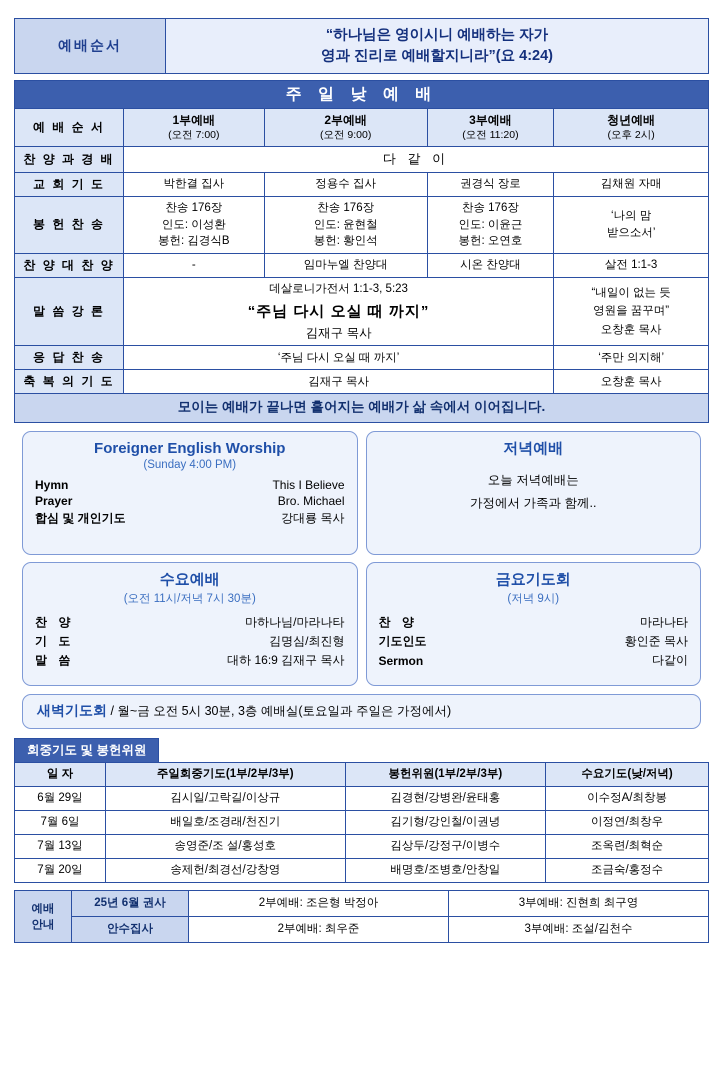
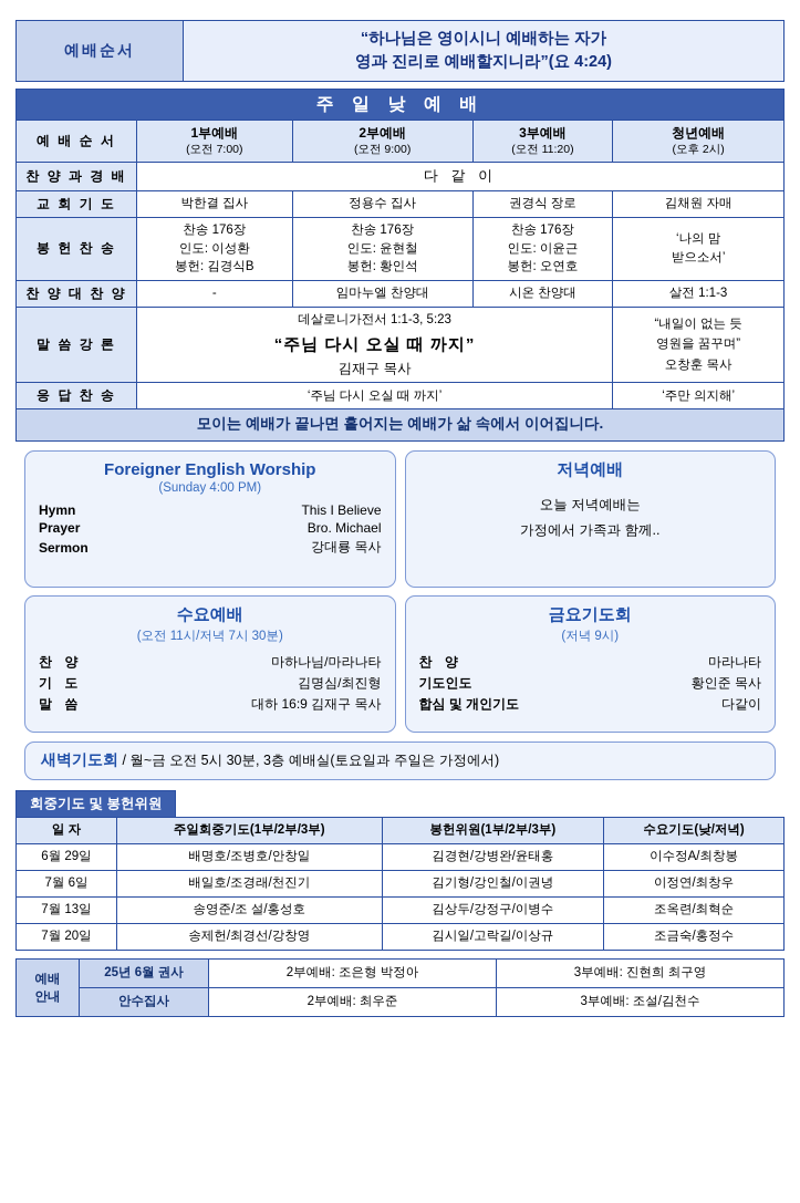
  예배순서	“하나님은 영이시니 예배하는 자가 영과 진리로 예배할지니라”(요 4:24)
  주 일 낮 예 배
  예 배 순 서	1부예배 (오전 7:00)	2부예배 (오전 9:00)	3부예배 (오전 11:20)	청년예배 (오후 2시)
  찬 양 과 경 배	다 같 이
  교 회 기 도	박한결 집사	정용수 집사	권경식 장로	김채원 자매
  봉 헌 찬 송	찬송 176장 인도: 이성환 봉헌: 김경식B	찬송 176장 인도: 윤현철 봉헌: 황인석	찬송 176장 인도: 이윤근 봉헌: 오연호	‘나의 맘 받으소서’
  찬 양 대 찬 양	-	임마누엘 찬양대	시온 찬양대	살전 1:1-3
  말 씀 강 론	데살로니가전서 1:1-3, 5:23 “주님 다시 오실 때 까지” 김재구 목사	“내일이 없는 듯 영원을 꿈꾸며” 오창훈 목사
  응 답 찬 송	‘주님 다시 오실 때 까지’	‘주만 의지해’
- 축 복 의 기 도	김재구 목사	오창훈 목사
  모이는 예배가 끝나면 흩어지는 예배가 삶 속에서 이어집니다.
  Foreigner English Worship (Sunday 4:00 PM)
  Hymn	This I Believe
  Prayer	Bro. Michael
- 합심 및 개인기도	강대룡 목사
+ Sermon	강대룡 목사
  	저녁예배 오늘 저녁예배는 가정에서 가족과 함께..
  수요예배 (오전 11시/저녁 7시 30분)
  찬 양	마하나님/마라나타
  기 도	김명심/최진형
  말 씀	대하 16:9 김재구 목사
  	금요기도회 (저녁 9시)
  찬 양	마라나타
  기도인도	황인준 목사
- Sermon	다같이
+ 합심 및 개인기도	다같이
  새벽기도회 / 월~금 오전 5시 30분, 3층 예배실(토요일과 주일은 가정에서)
  회중기도 및 봉헌위원
  일 자	주일회중기도(1부/2부/3부)	봉헌위원(1부/2부/3부)	수요기도(낮/저녁)
- 6월 29일	김시일/고락길/이상규	김경현/강병완/윤태홍	이수정A/최창봉
+ 6월 29일	배명호/조병호/안창일	김경현/강병완/윤태홍	이수정A/최창봉
  7월 6일	배일호/조경래/천진기	김기형/강인철/이권녕	이정연/최창우
  7월 13일	송영준/조 설/홍성호	김상두/강정구/이병수	조옥련/최혁순
- 7월 20일	송제헌/최경선/강창영	배명호/조병호/안창일	조금숙/홍정수
+ 7월 20일	송제헌/최경선/강창영	김시일/고락길/이상규	조금숙/홍정수
  예배 안내	25년 6월 권사	2부예배: 조은형 박정아	3부예배: 진현희 최구영
  안수집사	2부예배: 최우준	3부예배: 조설/김천수
